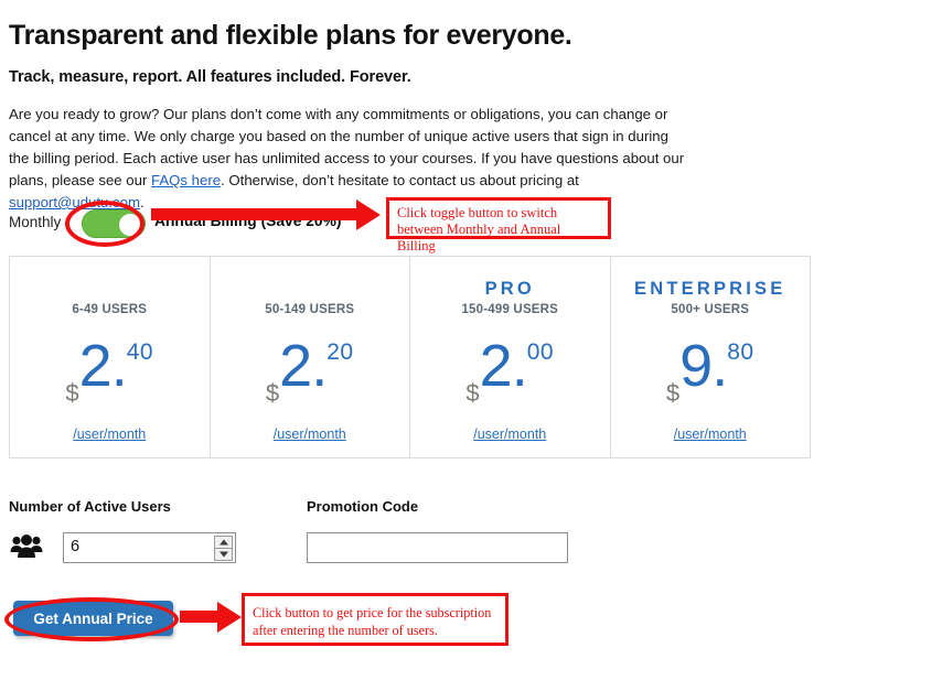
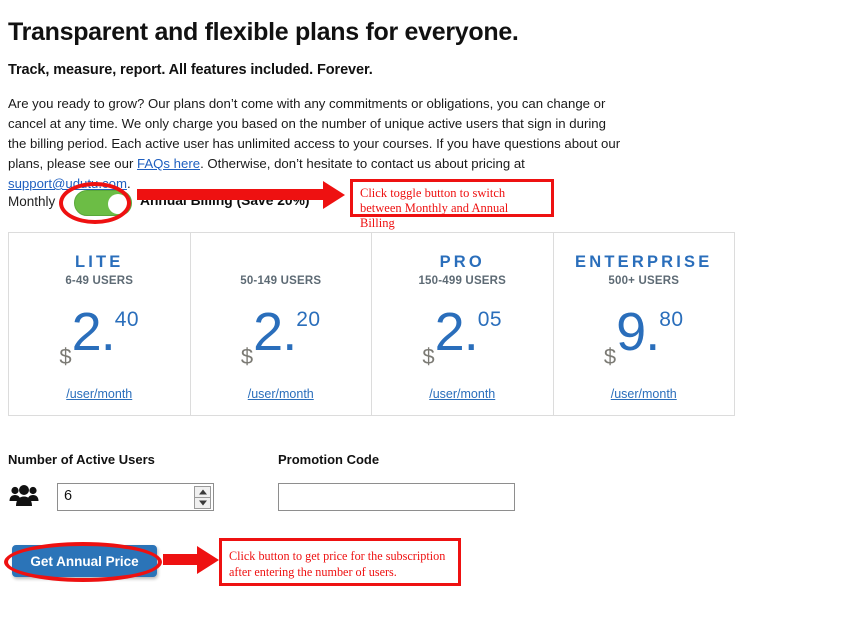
  Transparent and flexible plans for everyone.
  Track, measure, report. All features included. Forever.
  Are you ready to grow? Our plans don’t come with any commitments or obligations, you can change or cancel at any time. We only charge you based on the number of unique active users that sign in during the billing period. Each active user has unlimited access to your courses. If you have questions about our plans, please see our FAQs here. Otherwise, don’t hesitate to contact us about pricing at support@udutu.com.
  Monthly
  Annual Billing (Save 20%)
  Click toggle button to switch
  between Monthly and Annual Billing
+ LITE
  6-49 USERS
  $2.40
  /user/month
  50-149 USERS
  $2.20
  /user/month
  PRO
  150-499 USERS
- $2.00
+ $2.05
  /user/month
  ENTERPRISE
  500+ USERS
  $9.80
  /user/month
  Number of Active Users
  Promotion Code
  6
  Get Annual Price
  Click button to get price for the subscription
  after entering the number of users.
